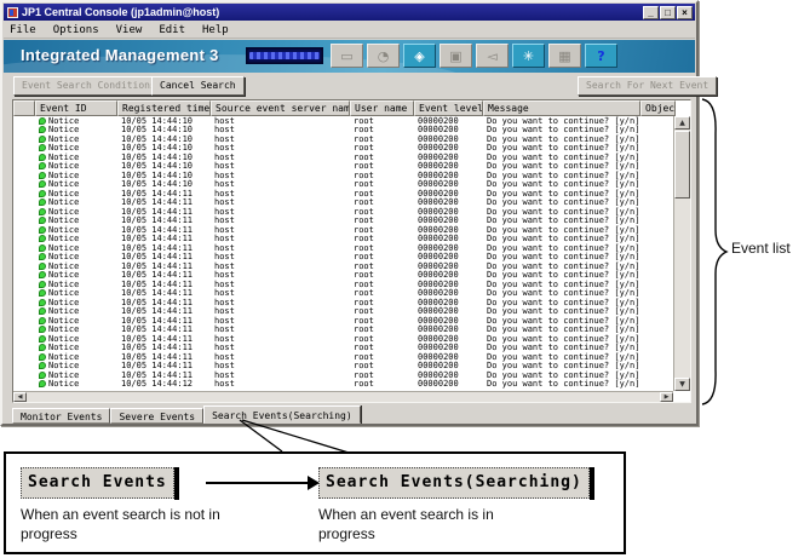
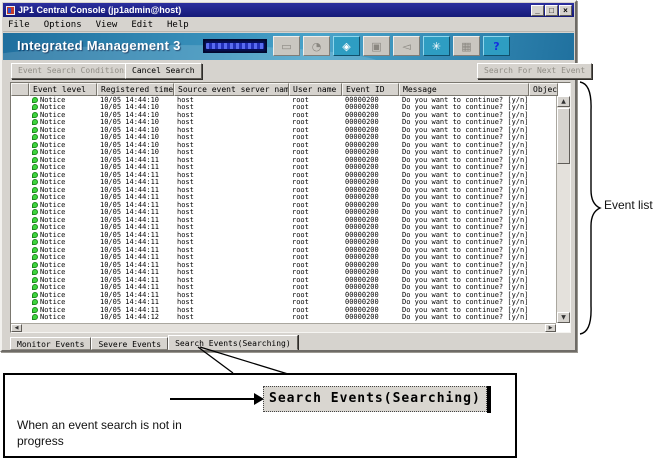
  JP1 Central Console (jp1admin@host)
  _
  □
  ×
  File
  Options
  View
  Edit
  Help
  Integrated Management 3
  ▭
  ◔
  ◈
  ▣
  ◅
  ✳
  ▦
  ?
  Event Search Condition
  Cancel Search
  Search For Next Event
- Event ID
+ Event level
  Registered time
  Source event server nam
  User name
- Event level
+ Event ID
  Message
  Objec
  Notice
  10/05 14:44:10
  host
  root
  00000200
  Do you want to continue? [y/n]
  Notice
  10/05 14:44:10
  host
  root
  00000200
  Do you want to continue? [y/n]
  Notice
  10/05 14:44:10
  host
  root
  00000200
  Do you want to continue? [y/n]
  Notice
  10/05 14:44:10
  host
  root
  00000200
  Do you want to continue? [y/n]
  Notice
  10/05 14:44:10
  host
  root
  00000200
  Do you want to continue? [y/n]
  Notice
  10/05 14:44:10
  host
  root
  00000200
  Do you want to continue? [y/n]
  Notice
  10/05 14:44:10
  host
  root
  00000200
  Do you want to continue? [y/n]
  Notice
  10/05 14:44:10
  host
  root
  00000200
  Do you want to continue? [y/n]
  Notice
  10/05 14:44:11
  host
  root
  00000200
  Do you want to continue? [y/n]
  Notice
  10/05 14:44:11
  host
  root
  00000200
  Do you want to continue? [y/n]
  Notice
  10/05 14:44:11
  host
  root
  00000200
  Do you want to continue? [y/n]
  Notice
  10/05 14:44:11
  host
  root
  00000200
  Do you want to continue? [y/n]
  Notice
  10/05 14:44:11
  host
  root
  00000200
  Do you want to continue? [y/n]
  Notice
  10/05 14:44:11
  host
  root
  00000200
  Do you want to continue? [y/n]
  Notice
  10/05 14:44:11
  host
  root
  00000200
  Do you want to continue? [y/n]
  Notice
  10/05 14:44:11
  host
  root
  00000200
  Do you want to continue? [y/n]
  Notice
  10/05 14:44:11
  host
  root
  00000200
  Do you want to continue? [y/n]
  Notice
  10/05 14:44:11
  host
  root
  00000200
  Do you want to continue? [y/n]
  Notice
  10/05 14:44:11
  host
  root
  00000200
  Do you want to continue? [y/n]
  Notice
  10/05 14:44:11
  host
  root
  00000200
  Do you want to continue? [y/n]
  Notice
  10/05 14:44:11
  host
  root
  00000200
  Do you want to continue? [y/n]
  Notice
  10/05 14:44:11
  host
  root
  00000200
  Do you want to continue? [y/n]
  Notice
  10/05 14:44:11
  host
  root
  00000200
  Do you want to continue? [y/n]
  Notice
  10/05 14:44:11
  host
  root
  00000200
  Do you want to continue? [y/n]
  Notice
  10/05 14:44:11
  host
  root
  00000200
  Do you want to continue? [y/n]
  Notice
  10/05 14:44:11
  host
  root
  00000200
  Do you want to continue? [y/n]
  Notice
  10/05 14:44:11
  host
  root
  00000200
  Do you want to continue? [y/n]
  Notice
  10/05 14:44:11
  host
  root
  00000200
  Do you want to continue? [y/n]
  Notice
  10/05 14:44:11
  host
  root
  00000200
  Do you want to continue? [y/n]
  Notice
  10/05 14:44:12
  host
  root
  00000200
  Do you want to continue? [y/n]
  Monitor Events
  Severe Events
  Search Events(Searching)
  Event list
- Search Events
  Search Events(Searching)
  When an event search is not in progress
- When an event search is in progress
